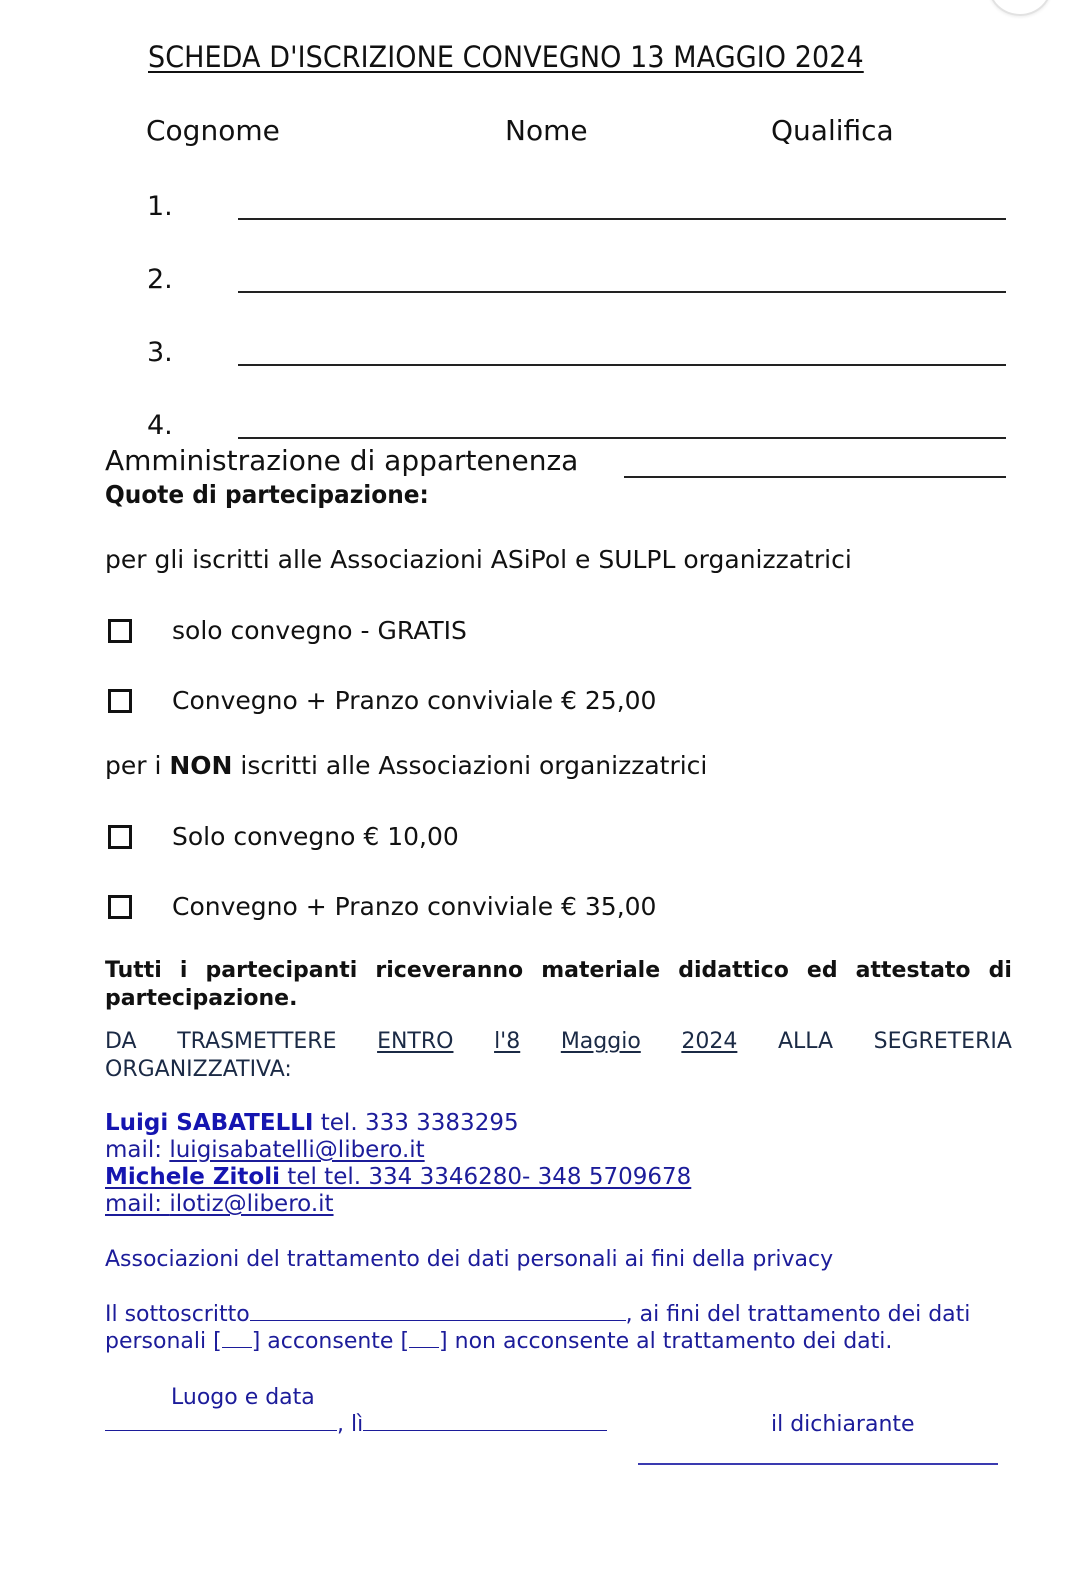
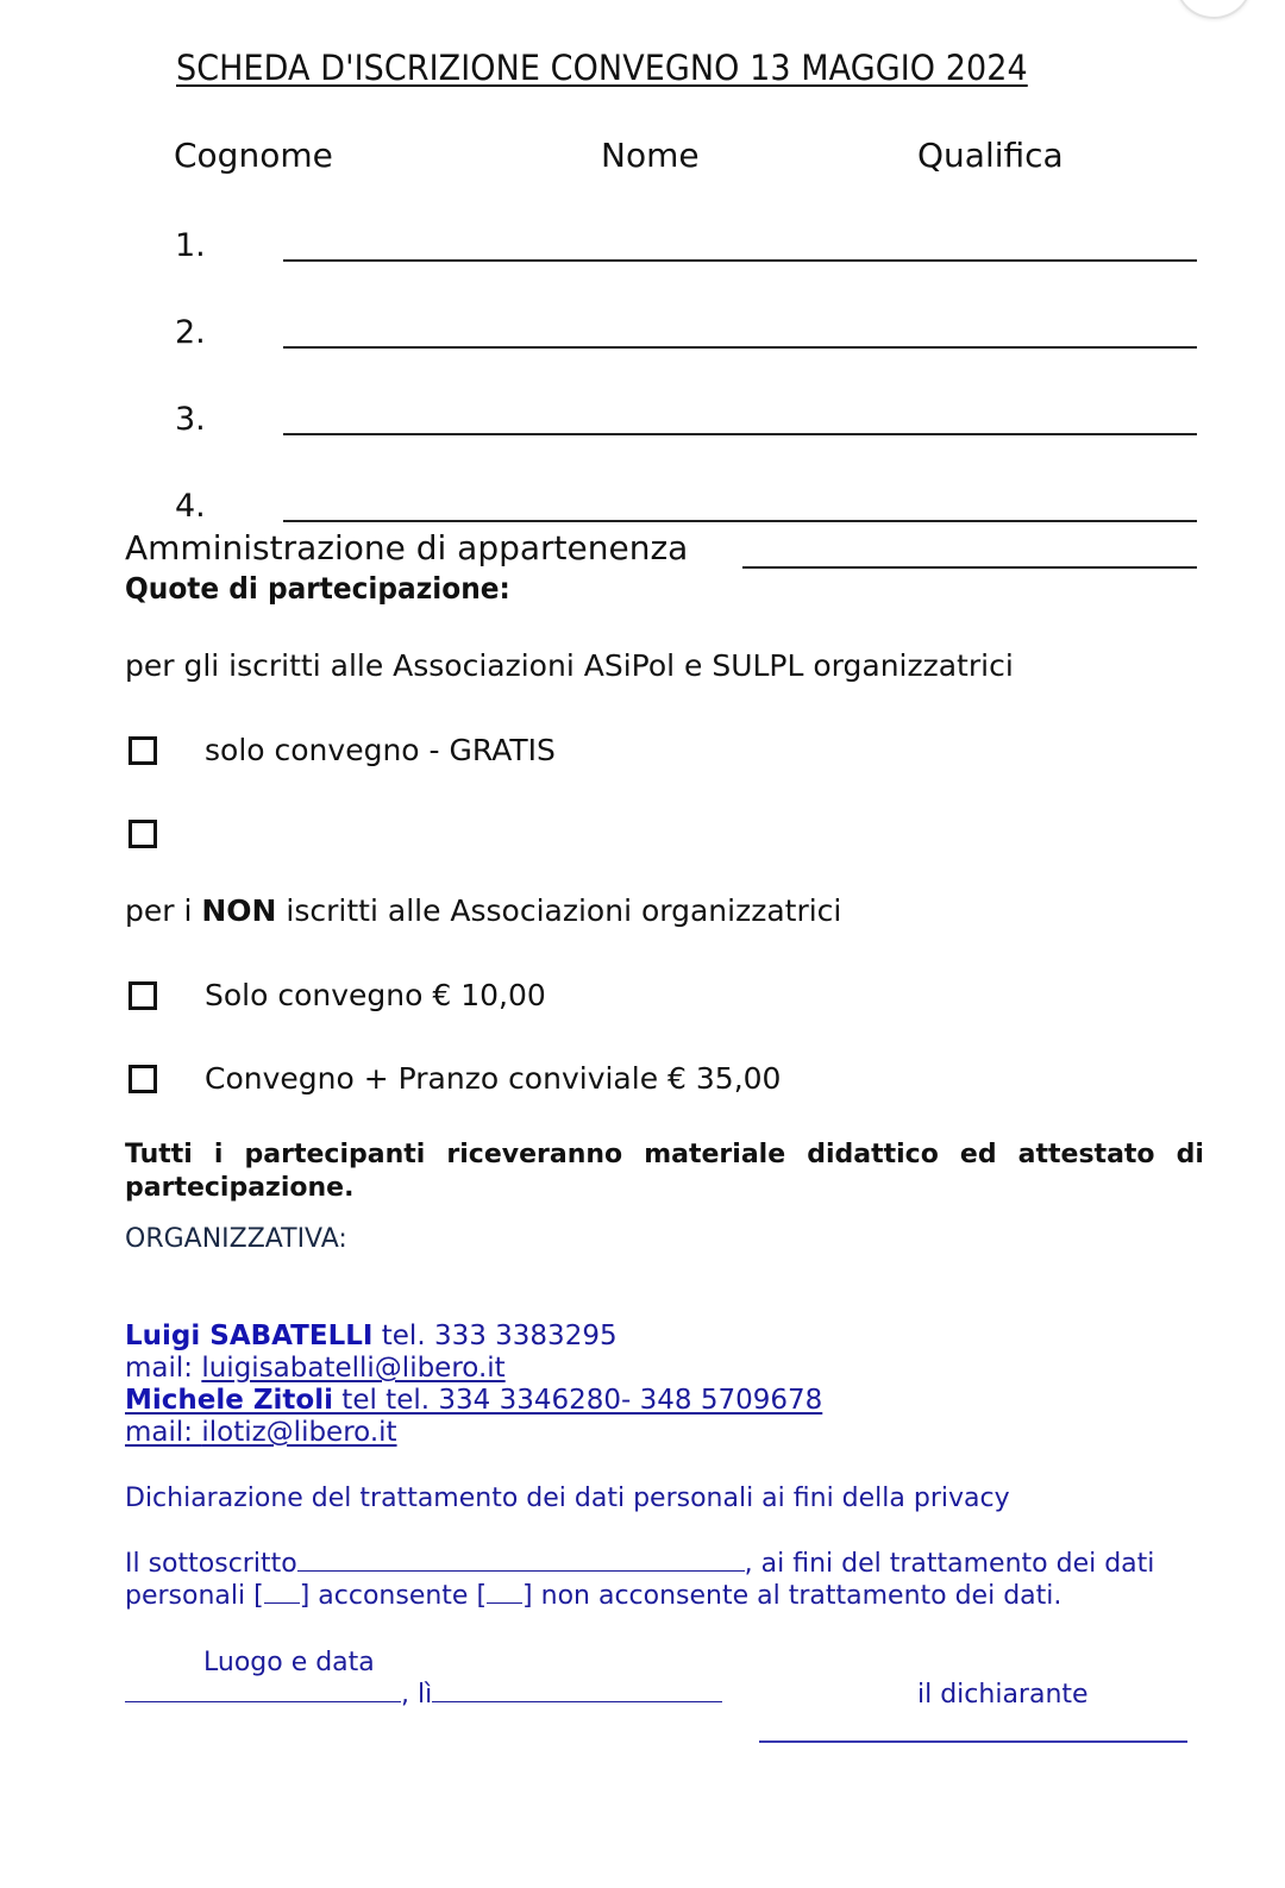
  SCHEDA D'ISCRIZIONE CONVEGNO 13 MAGGIO 2024
  Cognome
  Nome
  Qualifica
  1.
  2.
  3.
  4.
  Amministrazione di appartenenza
  Quote di partecipazione:
  per gli iscritti alle Associazioni ASiPol e SULPL organizzatrici
  solo convegno - GRATIS
- Convegno + Pranzo conviviale € 25,00
  per i NON iscritti alle Associazioni organizzatrici
  Solo convegno € 10,00
  Convegno + Pranzo conviviale € 35,00
  Tutti
  i
  partecipanti
  riceveranno
  materiale
  didattico
  ed
  attestato
  di
  partecipazione.
- DA
- TRASMETTERE
- ENTRO
- l'8
- Maggio
- 2024
- ALLA
- SEGRETERIA
  ORGANIZZATIVA:
  Luigi SABATELLI tel. 333 3383295
  mail: luigisabatelli@libero.it
  Michele Zitoli tel tel. 334 3346280- 348 5709678
  mail: ilotiz@libero.it
- Associazioni del trattamento dei dati personali ai fini della privacy
+ Dichiarazione del trattamento dei dati personali ai fini della privacy
  Il sottoscritto , ai fini del trattamento dei dati
  personali [ ] acconsente [ ] non acconsente al trattamento dei dati.
  Luogo e data
  , lì
  il dichiarante
